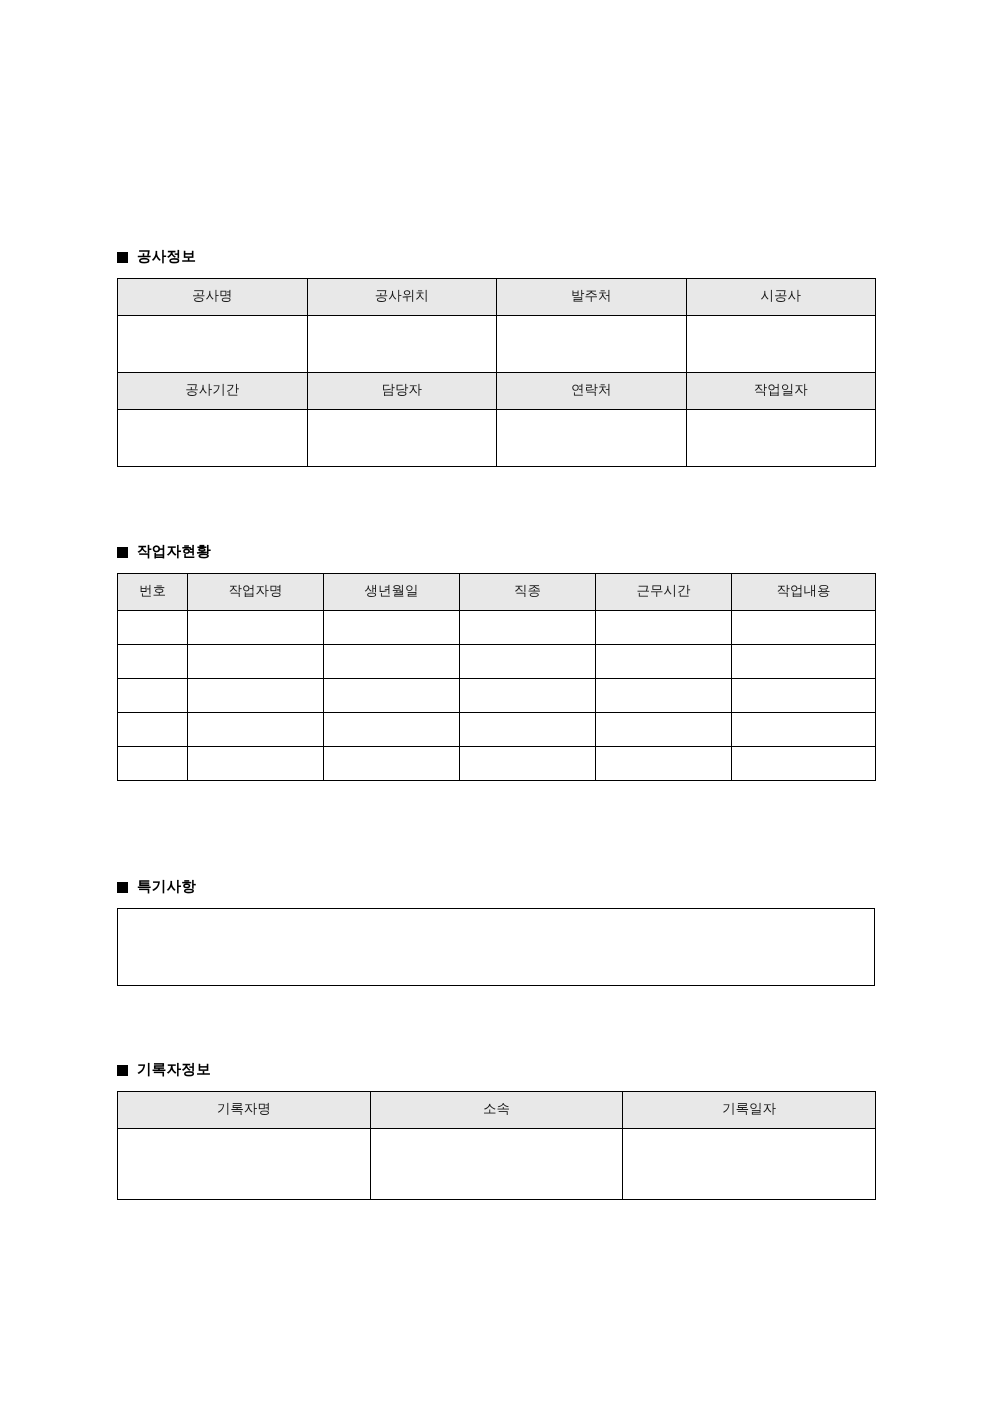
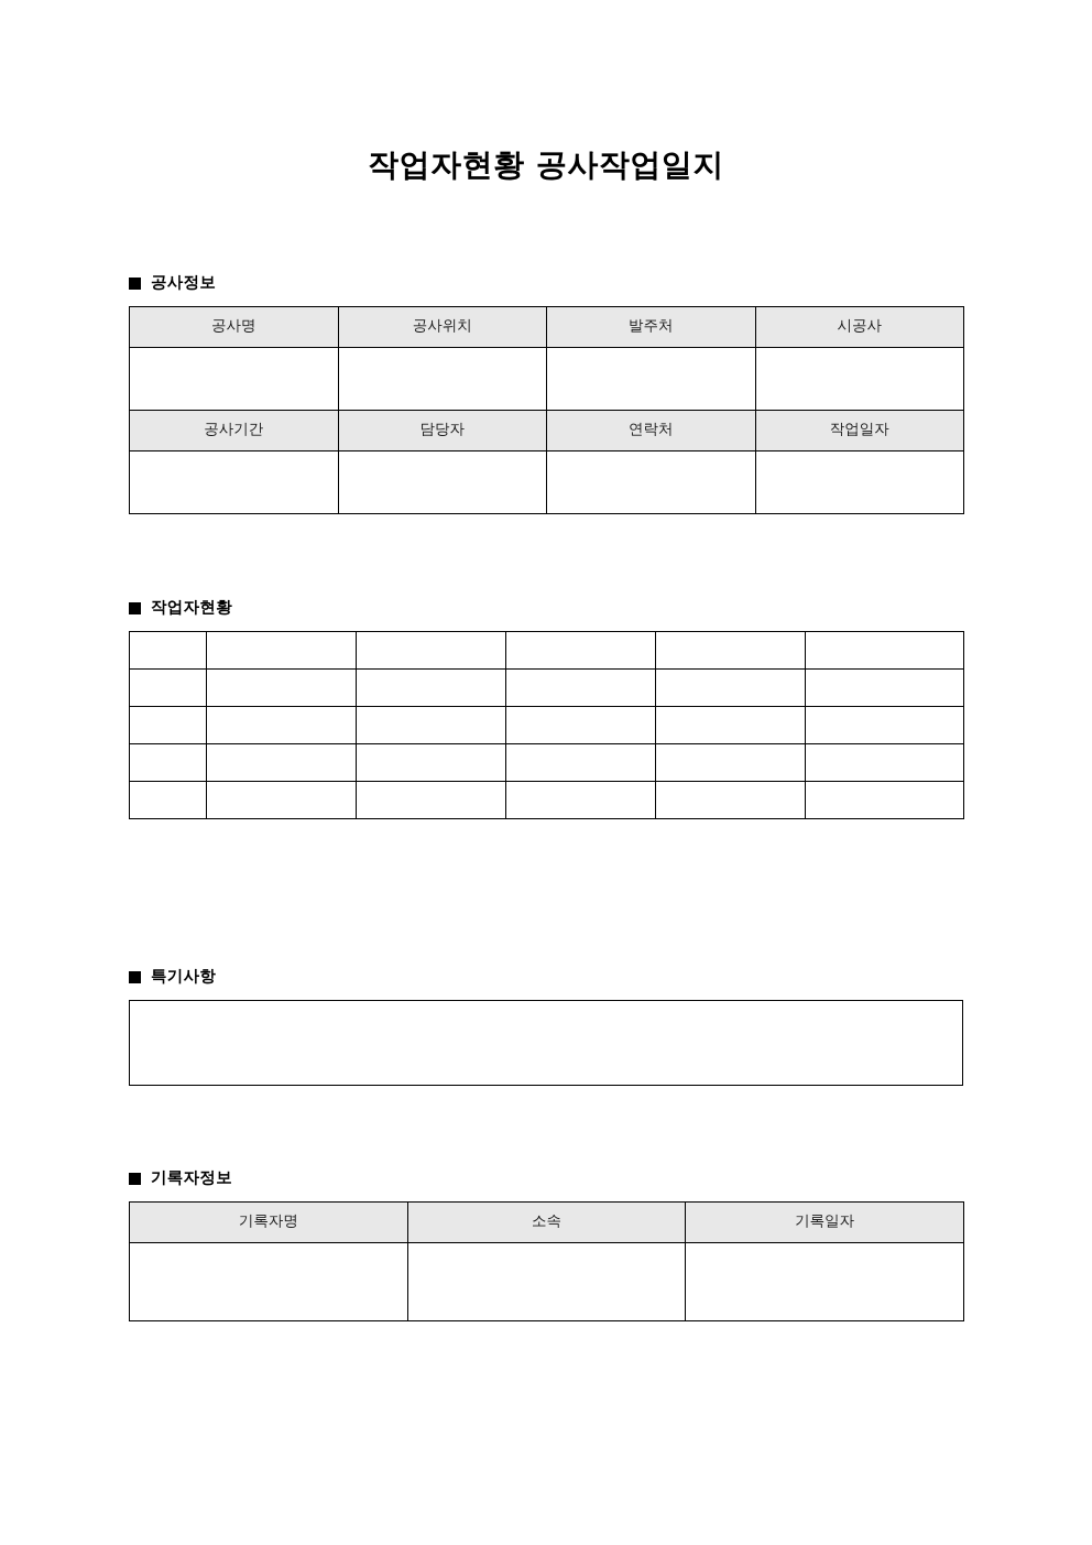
+ 작업자현황 공사작업일지
  공사정보
  공사명	공사위치	발주처	시공사
  공사기간	담당자	연락처	작업일자
  작업자현황
- 번호	작업자명	생년월일	직종	근무시간	작업내용
  특기사항
  기록자정보
  기록자명	소속	기록일자
